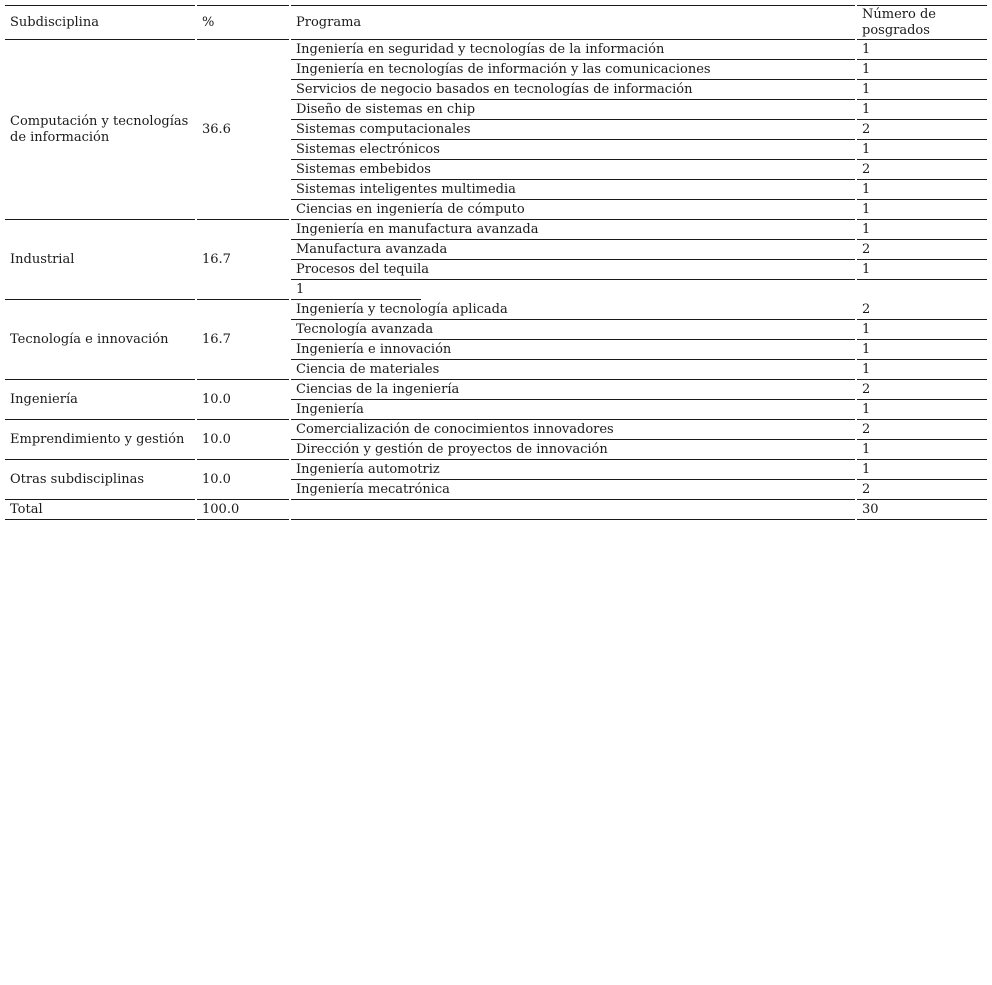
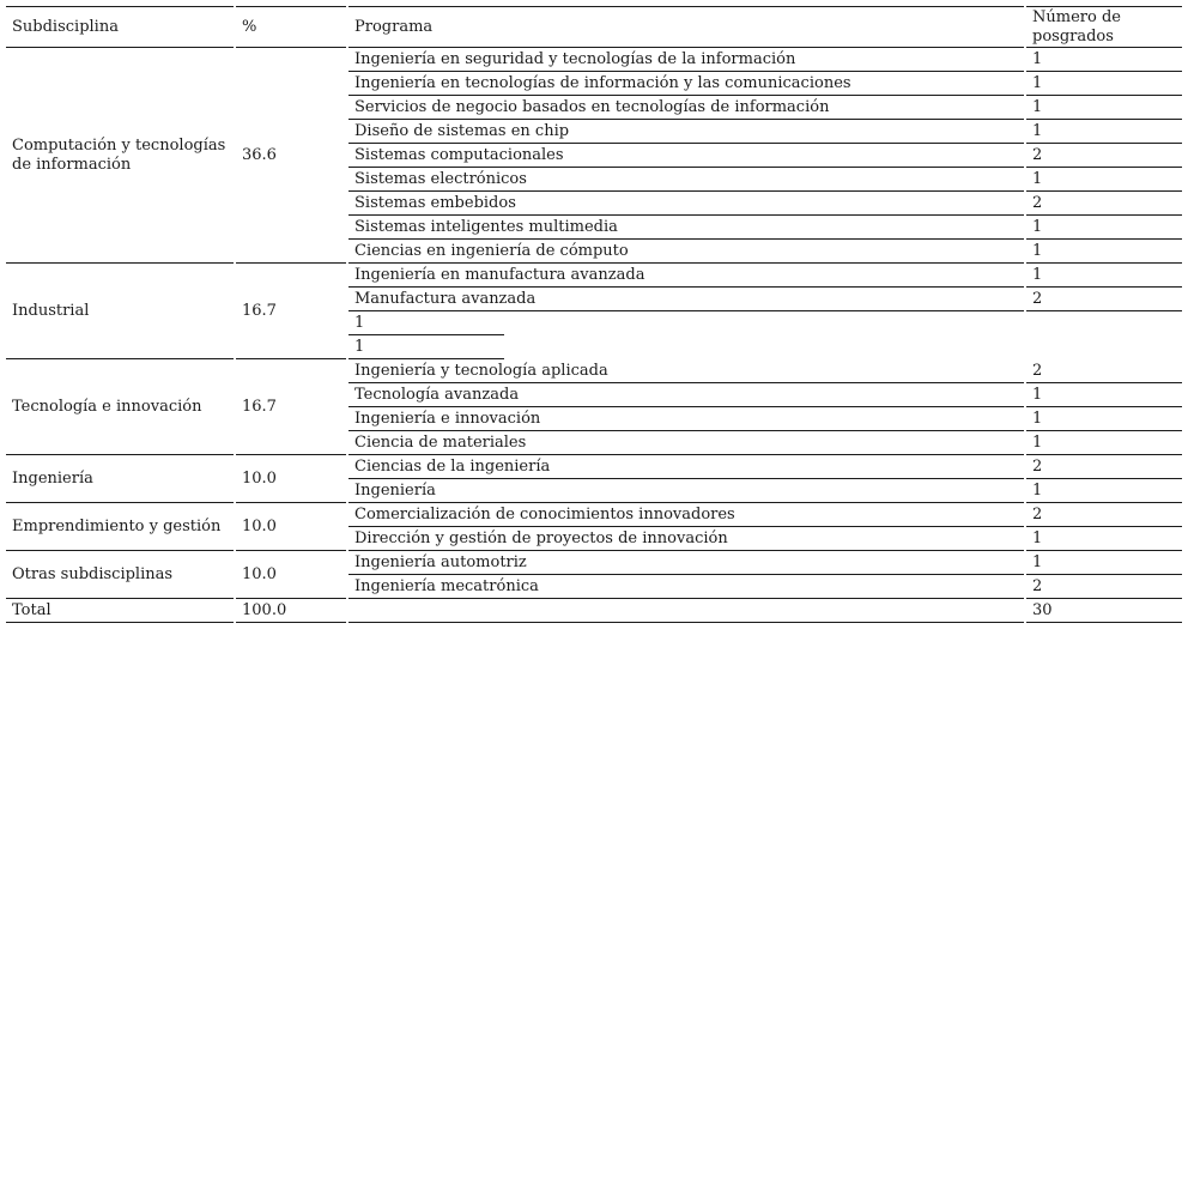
  Subdisciplina
  %
  Programa
  Número de posgrados
  Computación y tecnologías de información
  36.6
  Ingeniería en seguridad y tecnologías de la información
  1
  Ingeniería en tecnologías de información y las comunicaciones
  1
  Servicios de negocio basados en tecnologías de información
  1
  Diseño de sistemas en chip
  1
  Sistemas computacionales
  2
  Sistemas electrónicos
  1
  Sistemas embebidos
  2
  Sistemas inteligentes multimedia
  1
  Ciencias en ingeniería de cómputo
  1
  Industrial
  16.7
  Ingeniería en manufactura avanzada
  1
  Manufactura avanzada
  2
- Procesos del tequila
  1
  1
  Tecnología e innovación
  16.7
  Ingeniería y tecnología aplicada
  2
  Tecnología avanzada
  1
  Ingeniería e innovación
  1
  Ciencia de materiales
  1
  Ingeniería
  10.0
  Ciencias de la ingeniería
  2
  Ingeniería
  1
  Emprendimiento y gestión
  10.0
  Comercialización de conocimientos innovadores
  2
  Dirección y gestión de proyectos de innovación
  1
  Otras subdisciplinas
  10.0
  Ingeniería automotriz
  1
  Ingeniería mecatrónica
  2
  Total
  100.0
  30
